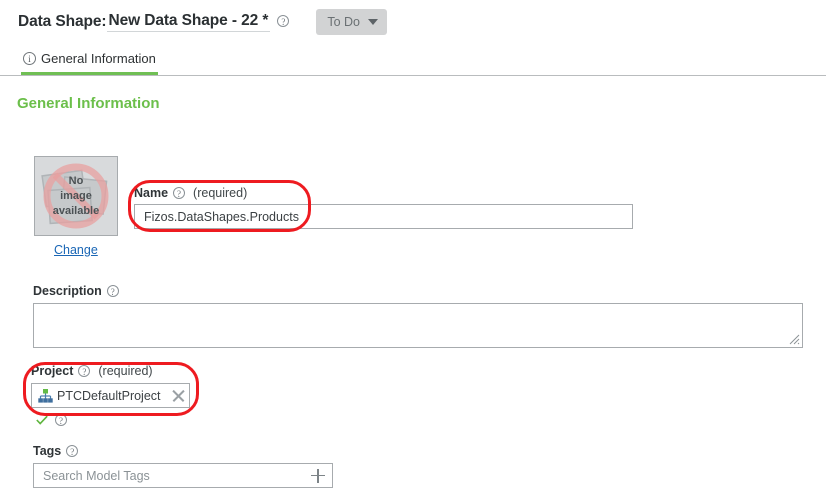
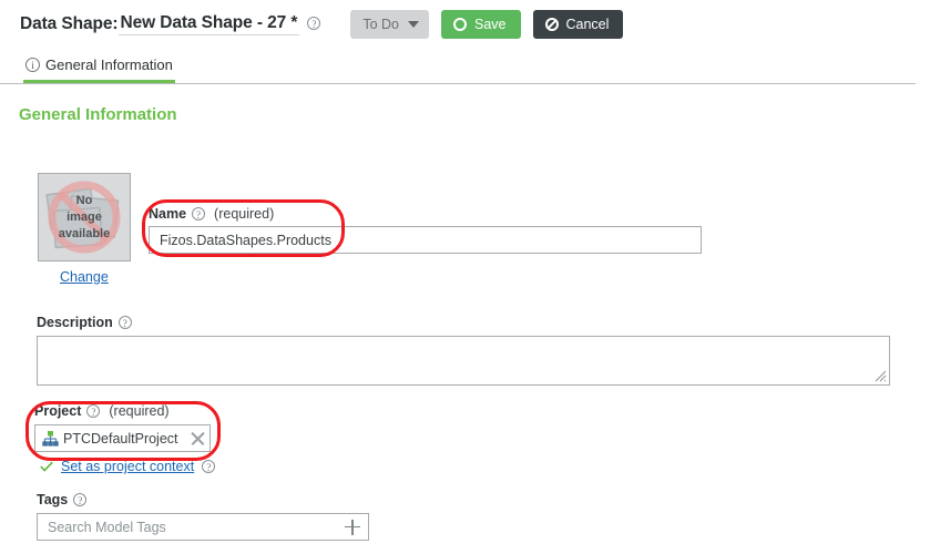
  Data Shape:
- New Data Shape - 22 *
+ New Data Shape - 27 *
  ?
  To Do
+ Save
+ Cancel
  i
  General Information
  General Information
  No
  image
  available
  Change
  Name
  ?
  (required)
  Fizos.DataShapes.Products
  Description
  ?
  Project
  ?
  (required)
  PTCDefaultProject
+ Set as project context
  ?
  Tags
  ?
  Search Model Tags
